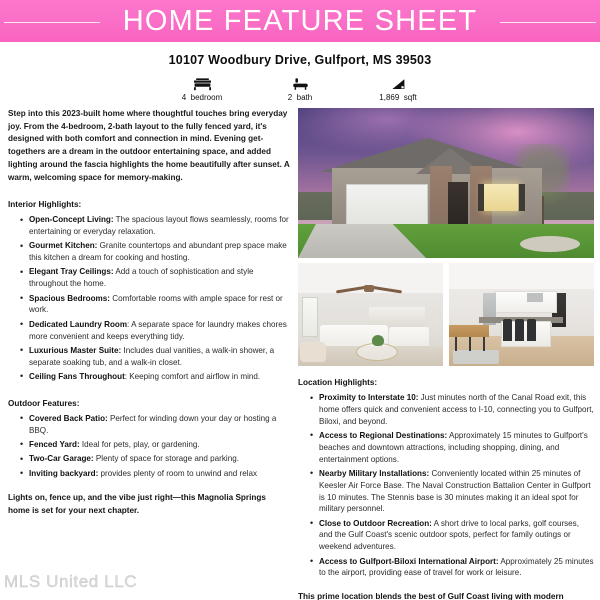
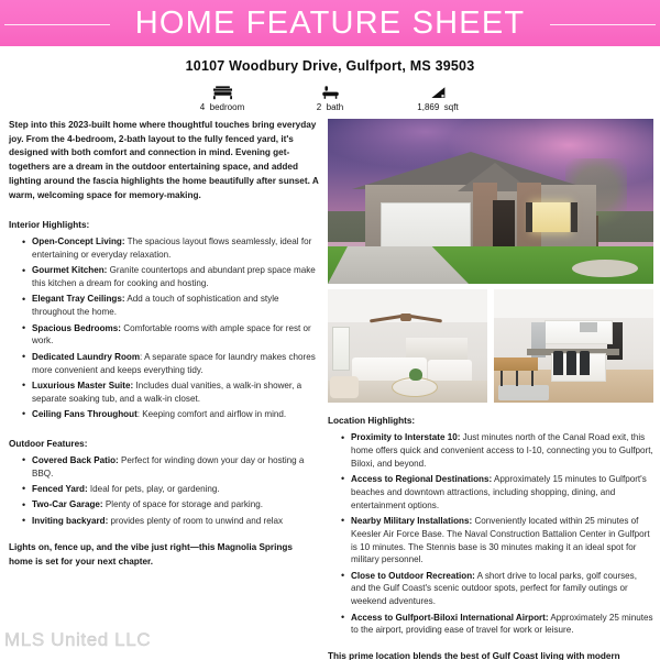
  HOME FEATURE SHEET
  10107 Woodbury Drive, Gulfport, MS 39503
  4 bedroom
  2 bath
  1,869 sqft
  Step into this 2023-built home where thoughtful touches bring everyday joy. From the 4-bedroom, 2-bath layout to the fully fenced yard, it's designed with both comfort and connection in mind. Evening get-togethers are a dream in the outdoor entertaining space, and added lighting around the fascia highlights the home beautifully after sunset. A warm, welcoming space for memory-making.
  Interior Highlights:
- Open-Concept Living: The spacious layout flows seamlessly, rooms for entertaining or everyday relaxation.
+ Open-Concept Living: The spacious layout flows seamlessly, ideal for entertaining or everyday relaxation.
  Gourmet Kitchen: Granite countertops and abundant prep space make this kitchen a dream for cooking and hosting.
  Elegant Tray Ceilings: Add a touch of sophistication and style throughout the home.
  Spacious Bedrooms: Comfortable rooms with ample space for rest or work.
  Dedicated Laundry Room: A separate space for laundry makes chores more convenient and keeps everything tidy.
  Luxurious Master Suite: Includes dual vanities, a walk-in shower, a separate soaking tub, and a walk-in closet.
  Ceiling Fans Throughout: Keeping comfort and airflow in mind.
  Outdoor Features:
  Covered Back Patio: Perfect for winding down your day or hosting a BBQ.
  Fenced Yard: Ideal for pets, play, or gardening.
  Two-Car Garage: Plenty of space for storage and parking.
  Inviting backyard: provides plenty of room to unwind and relax
  Lights on, fence up, and the vibe just right—this Magnolia Springs home is set for your next chapter.
  Location Highlights:
  Proximity to Interstate 10: Just minutes north of the Canal Road exit, this home offers quick and convenient access to I-10, connecting you to Gulfport, Biloxi, and beyond.
  Access to Regional Destinations: Approximately 15 minutes to Gulfport's beaches and downtown attractions, including shopping, dining, and entertainment options.
  Nearby Military Installations: Conveniently located within 25 minutes of Keesler Air Force Base. The Naval Construction Battalion Center in Gulfport is 10 minutes. The Stennis base is 30 minutes making it an ideal spot for military personnel.
  Close to Outdoor Recreation: A short drive to local parks, golf courses, and the Gulf Coast's scenic outdoor spots, perfect for family outings or weekend adventures.
  Access to Gulfport-Biloxi International Airport: Approximately 25 minutes to the airport, providing ease of travel for work or leisure.
  MLS United LLC
